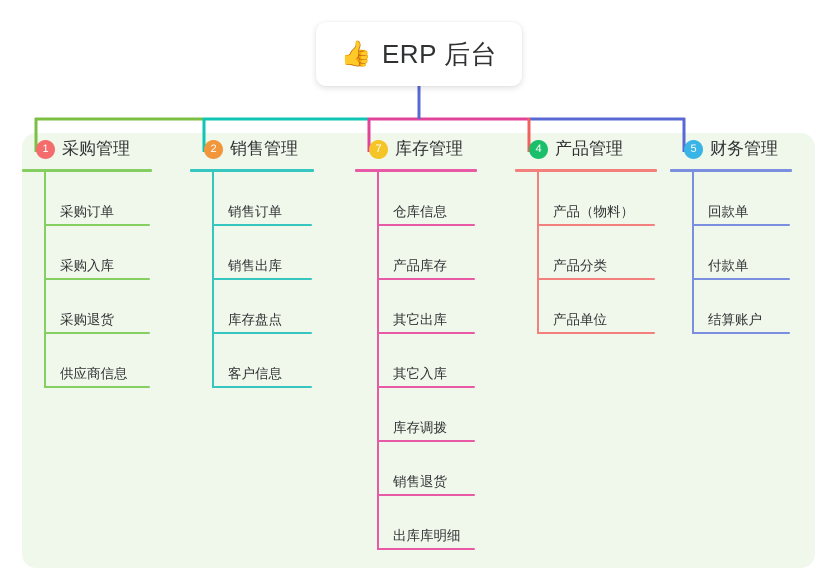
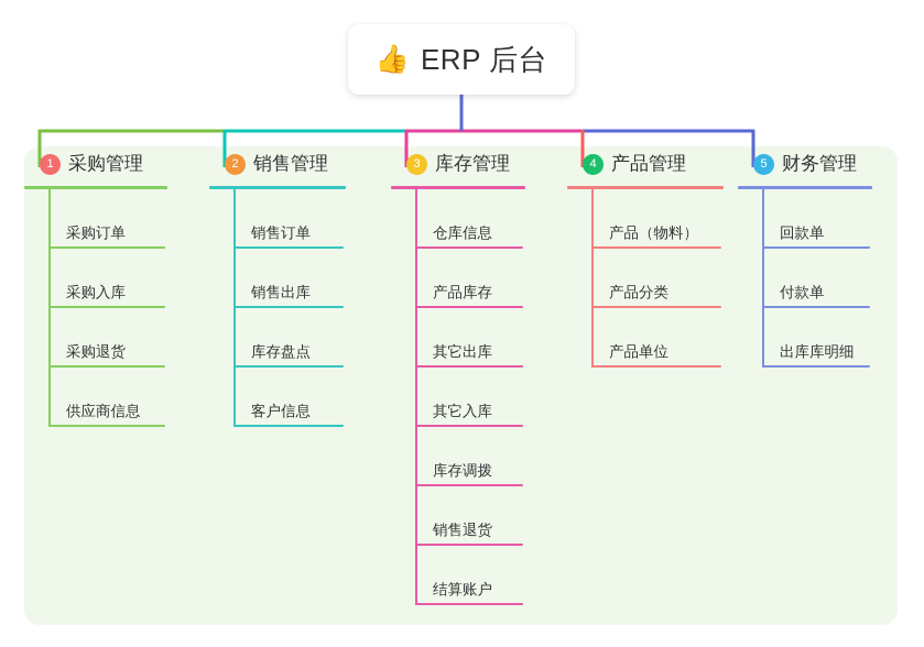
  👍
  ERP 后台
  1
  采购管理
  采购订单
  采购入库
  采购退货
  供应商信息
  2
  销售管理
  销售订单
  销售出库
  库存盘点
  客户信息
- 7
+ 3
  库存管理
  仓库信息
  产品库存
  其它出库
  其它入库
  库存调拨
  销售退货
- 出库库明细
+ 结算账户
  4
  产品管理
  产品（物料）
  产品分类
  产品单位
  5
  财务管理
  回款单
  付款单
- 结算账户
+ 出库库明细
